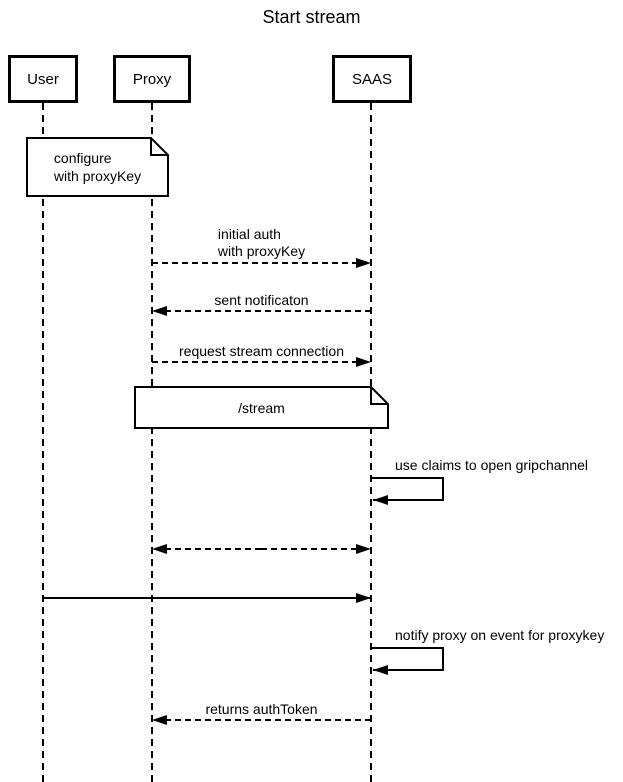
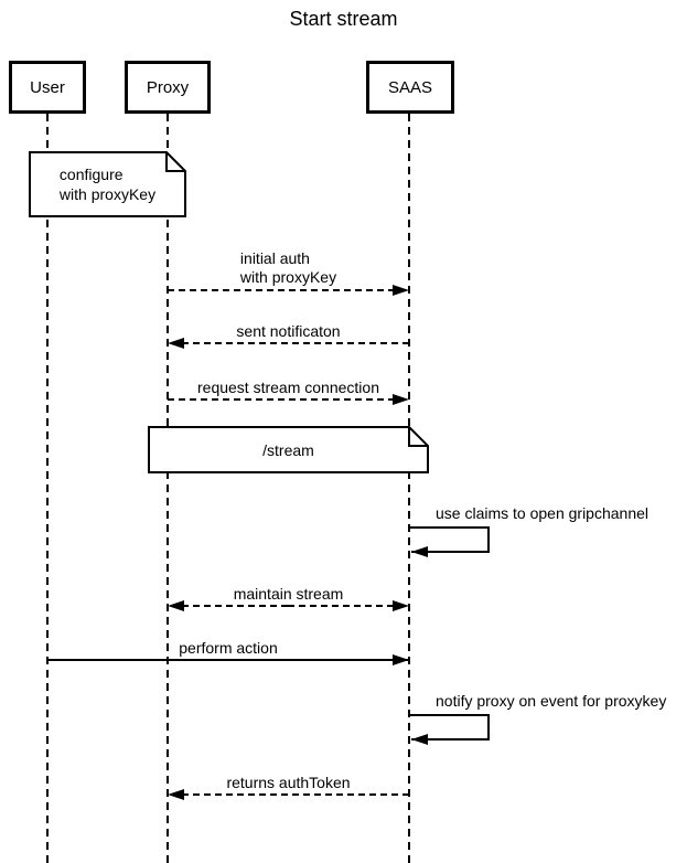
  Start stream
  User
  Proxy
  SAAS
  configure
  with proxyKey
  /stream
  initial auth
  with proxyKey
  sent notificaton
  request stream connection
  use claims to open gripchannel
+ maintain stream
+ perform action
  notify proxy on event for proxykey
  returns authToken
